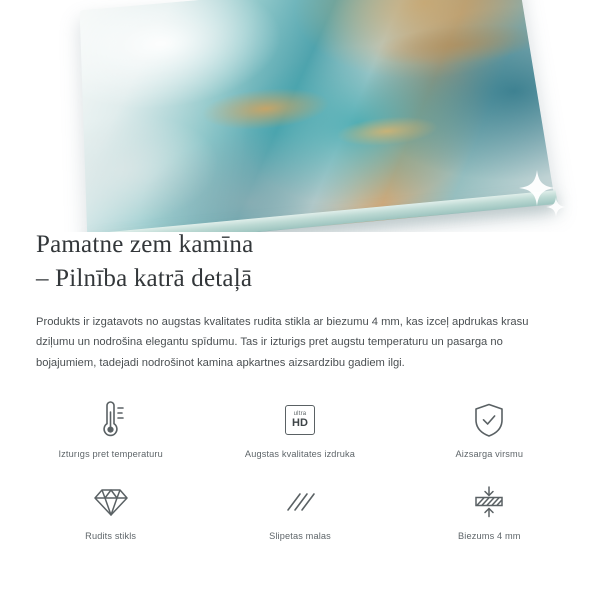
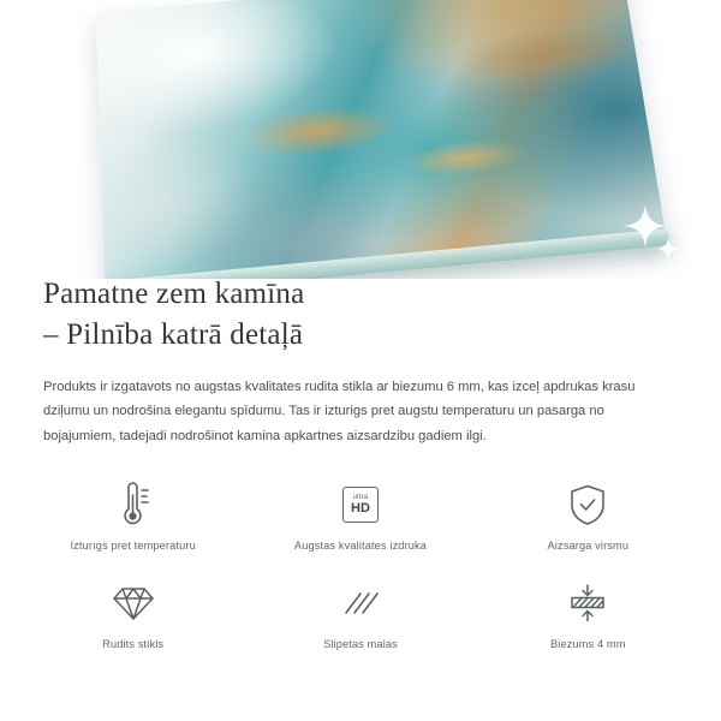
  Pamatne zem kamīna
  – Pilnība katrā detaļā
- Produkts ir izgatavots no augstas kvalitates rudita stikla ar biezumu 4 mm, kas izceļ apdrukas krasu dziļumu un nodrošina elegantu spīdumu. Tas ir izturigs pret augstu temperaturu un pasarga no bojajumiem, tadejadi nodrošinot kamina apkartnes aizsardzibu gadiem ilgi.
+ Produkts ir izgatavots no augstas kvalitates rudita stikla ar biezumu 6 mm, kas izceļ apdrukas krasu dziļumu un nodrošina elegantu spīdumu. Tas ir izturigs pret augstu temperaturu un pasarga no bojajumiem, tadejadi nodrošinot kamina apkartnes aizsardzibu gadiem ilgi.
  Izturıgs pret temperaturu
  HD
  Augstas kvalitates izdruka
  Aizsarga virsmu
  Rudits stikls
  Slipetas malas
  Biezums 4 mm
